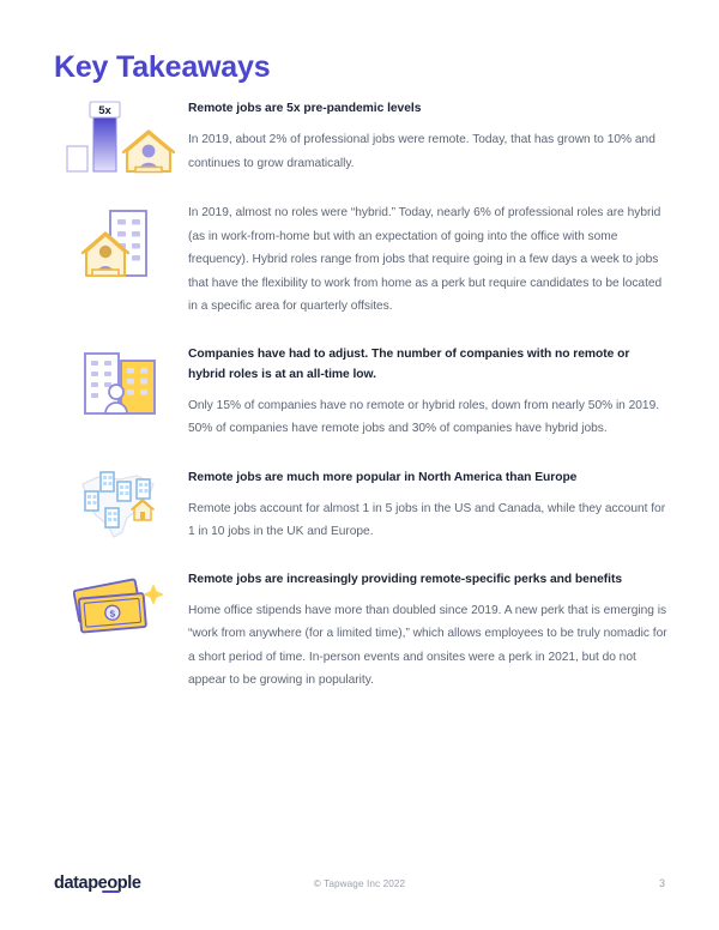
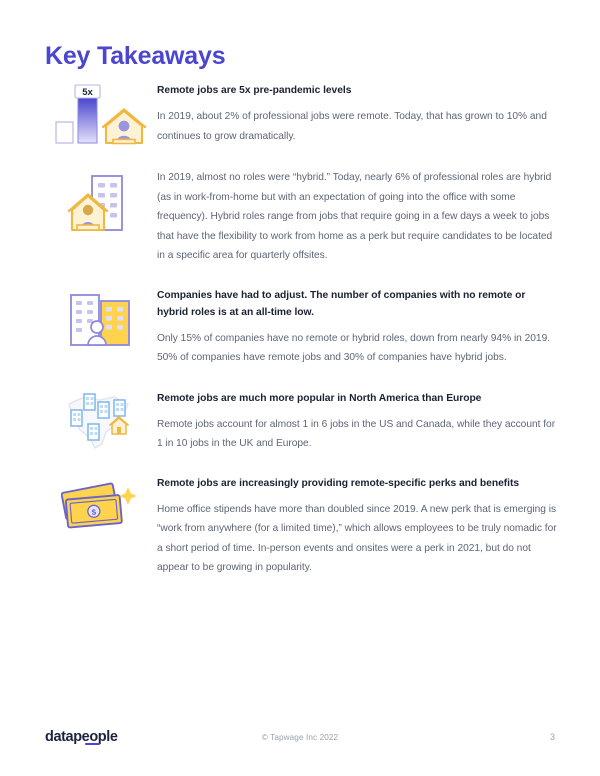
  Key Takeaways
  5x
  Remote jobs are 5x pre-pandemic levels
  In 2019, about 2% of professional jobs were remote. Today, that has grown to 10% and continues to grow dramatically.
  In 2019, almost no roles were “hybrid.” Today, nearly 6% of professional roles are hybrid (as in work-from-home but with an expectation of going into the office with some frequency). Hybrid roles range from jobs that require going in a few days a week to jobs that have the flexibility to work from home as a perk but require candidates to be located in a specific area for quarterly offsites.
  Companies have had to adjust. The number of companies with no remote or hybrid roles is at an all-time low.
- Only 15% of companies have no remote or hybrid roles, down from nearly 50% in 2019. 50% of companies have remote jobs and 30% of companies have hybrid jobs.
+ Only 15% of companies have no remote or hybrid roles, down from nearly 94% in 2019. 50% of companies have remote jobs and 30% of companies have hybrid jobs.
  Remote jobs are much more popular in North America than Europe
- Remote jobs account for almost 1 in 5 jobs in the US and Canada, while they account for 1 in 10 jobs in the UK and Europe.
+ Remote jobs account for almost 1 in 6 jobs in the US and Canada, while they account for 1 in 10 jobs in the UK and Europe.
  Remote jobs are increasingly providing remote-specific perks and benefits
  Home office stipends have more than doubled since 2019. A new perk that is emerging is “work from anywhere (for a limited time),” which allows employees to be truly nomadic for a short period of time. In-person events and onsites were a perk in 2021, but do not appear to be growing in popularity.
  datapeople
  © Tapwage Inc 2022
  3
